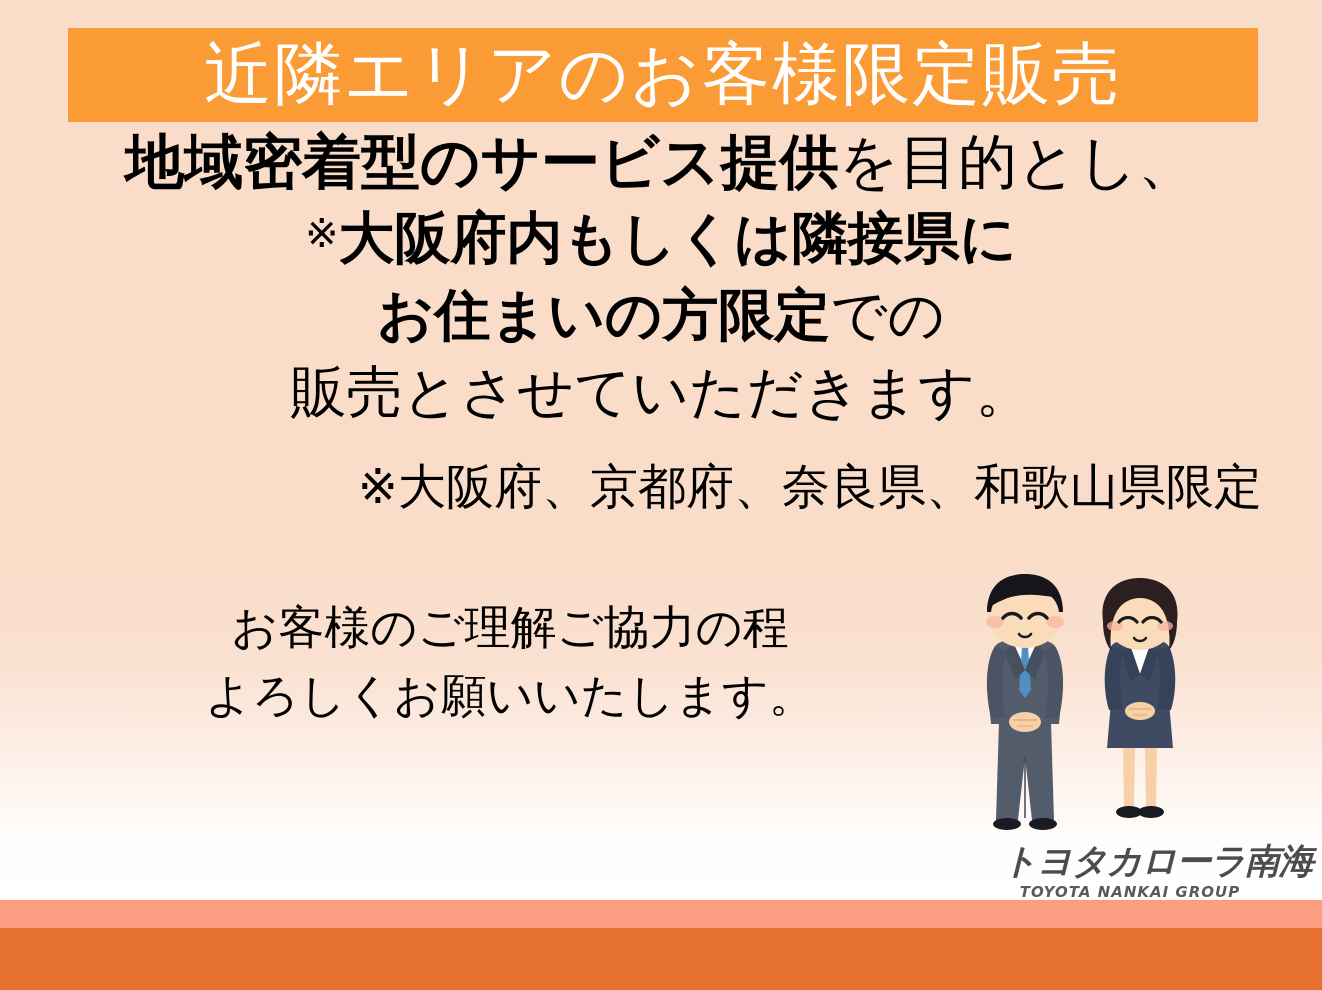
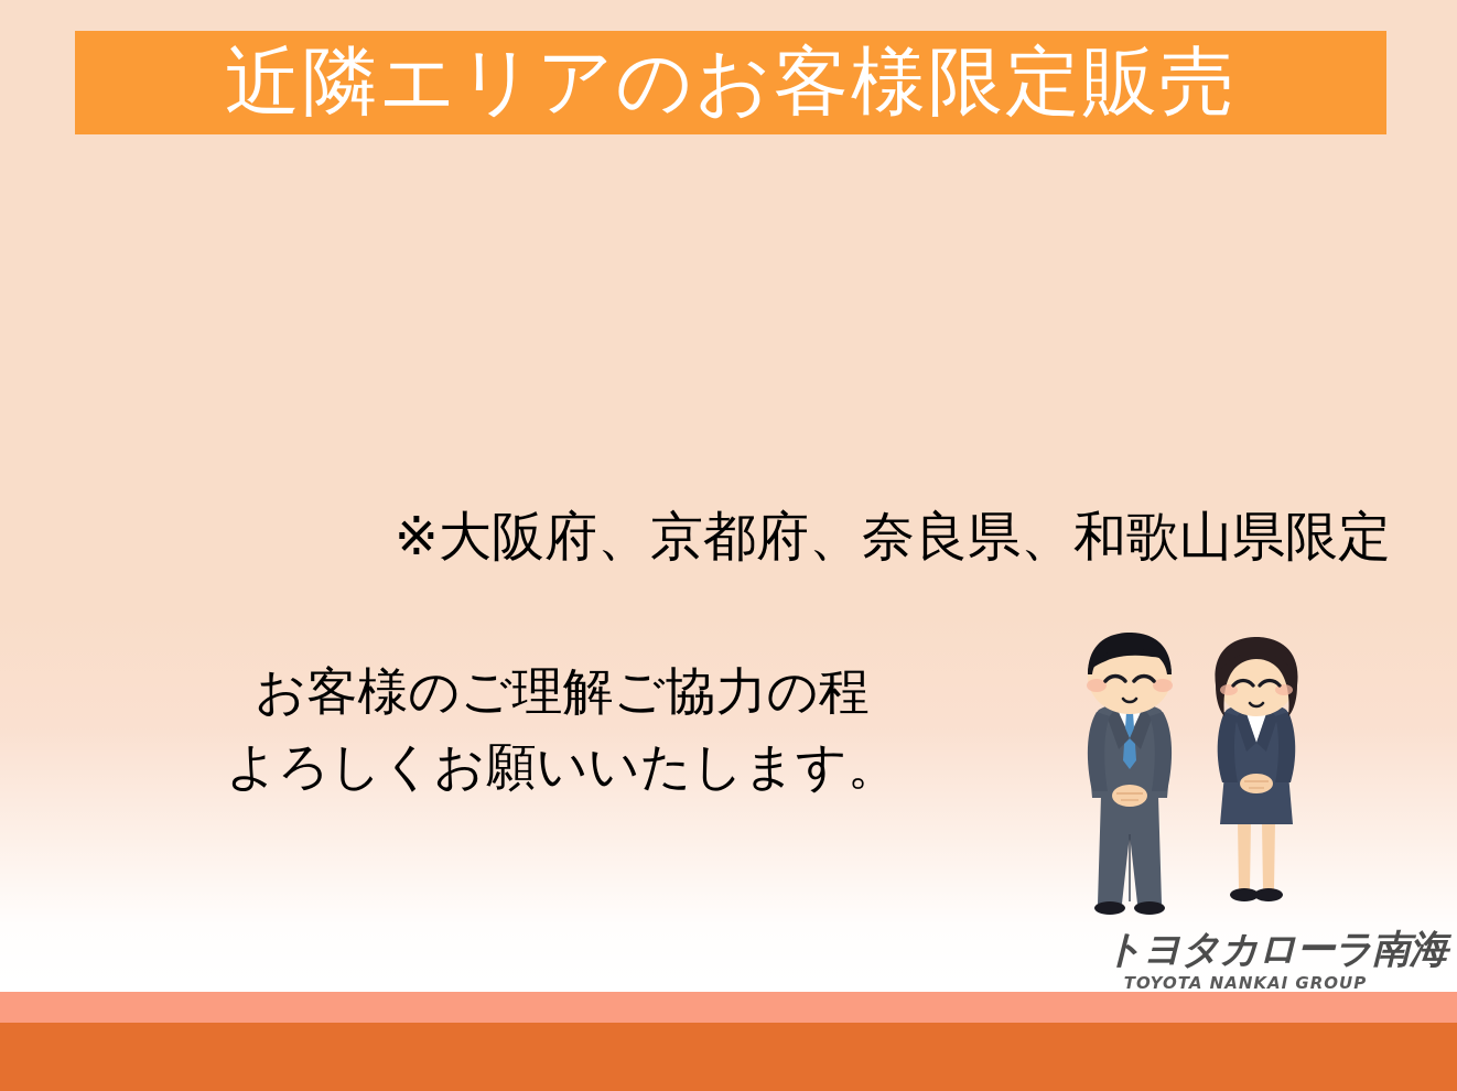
  近隣エリアのお客様限定販売
- 地域密着型のサービス提供を目的とし、
- ※大阪府内もしくは隣接県に
- お住まいの方限定での
- 販売とさせていただきます。
  ※大阪府、京都府、奈良県、和歌山県限定
  お客様のご理解ご協力の程
  よろしくお願いいたします。
  トヨタカローラ南海
  TOYOTA NANKAI GROUP
